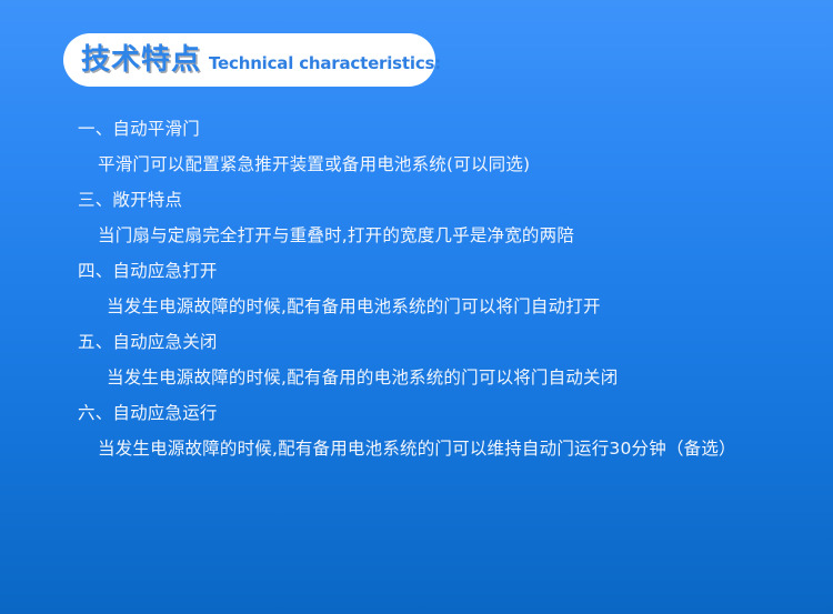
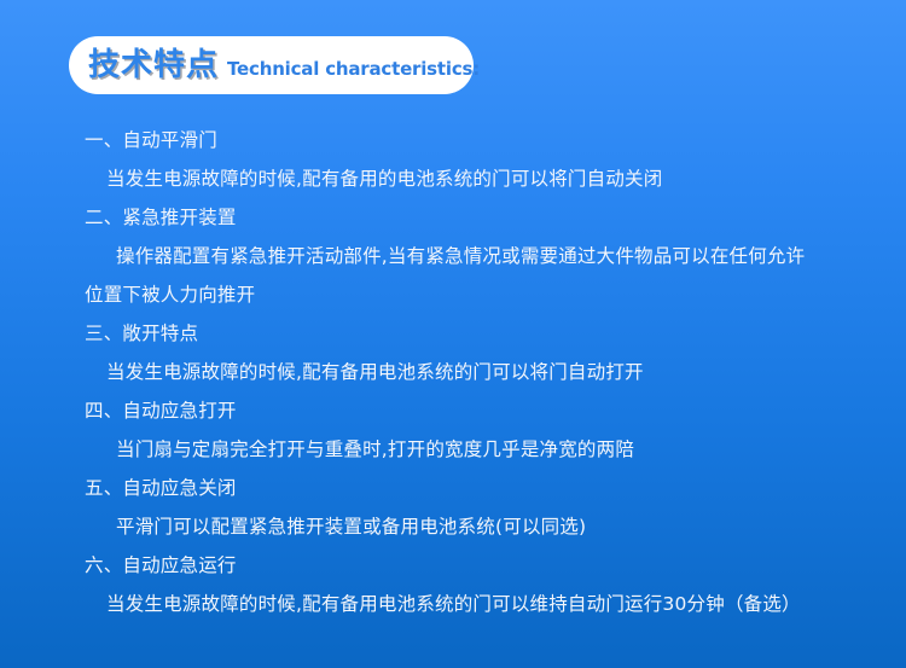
  技术特点
  Technical characteristics:
  一、自动平滑门
- 平滑门可以配置紧急推开装置或备用电池系统(可以同选)
+ 当发生电源故障的时候,配有备用的电池系统的门可以将门自动关闭
+ 二、紧急推开装置
+ 操作器配置有紧急推开活动部件,当有紧急情况或需要通过大件物品可以在任何允许
+ 位置下被人力向推开
  三、敞开特点
- 当门扇与定扇完全打开与重叠时,打开的宽度几乎是净宽的两陪
+ 当发生电源故障的时候,配有备用电池系统的门可以将门自动打开
  四、自动应急打开
- 当发生电源故障的时候,配有备用电池系统的门可以将门自动打开
+ 当门扇与定扇完全打开与重叠时,打开的宽度几乎是净宽的两陪
  五、自动应急关闭
- 当发生电源故障的时候,配有备用的电池系统的门可以将门自动关闭
+ 平滑门可以配置紧急推开装置或备用电池系统(可以同选)
  六、自动应急运行
  当发生电源故障的时候,配有备用电池系统的门可以维持自动门运行30分钟（备选）
